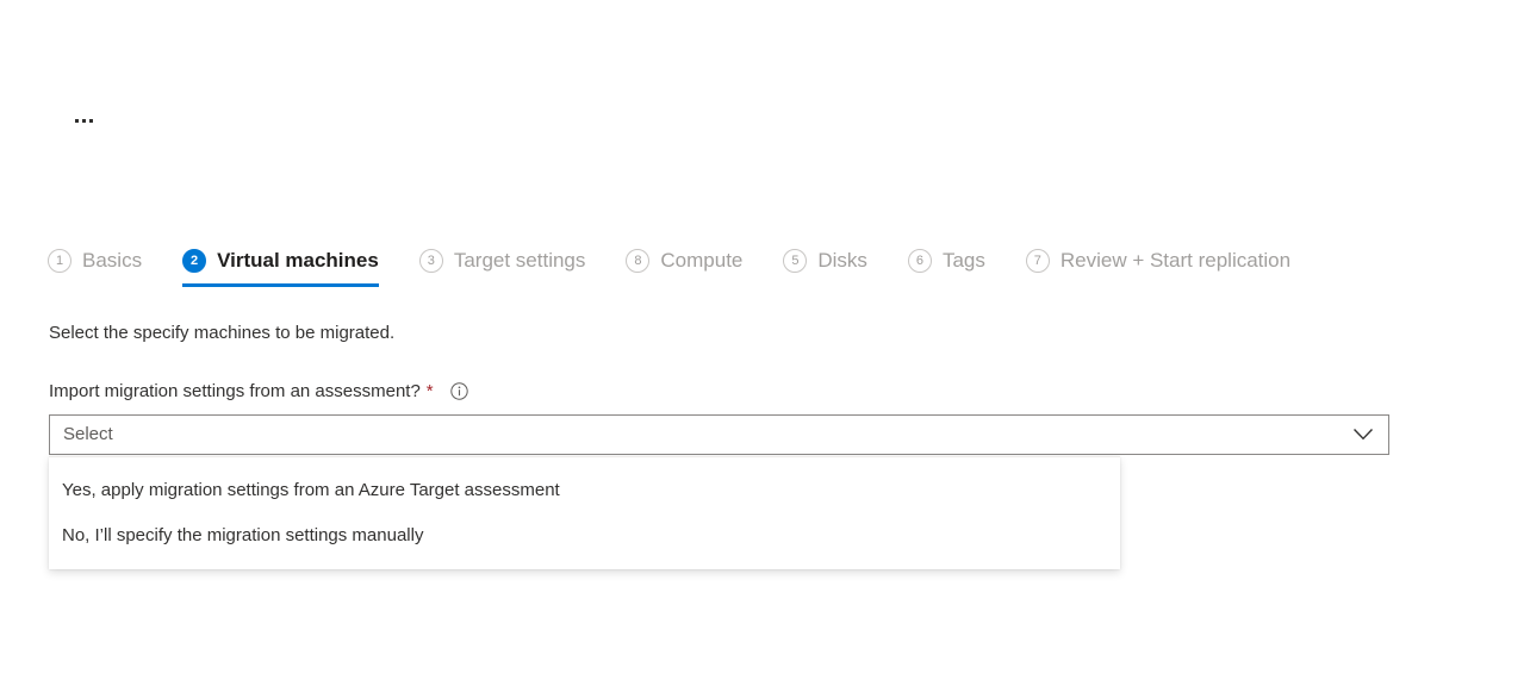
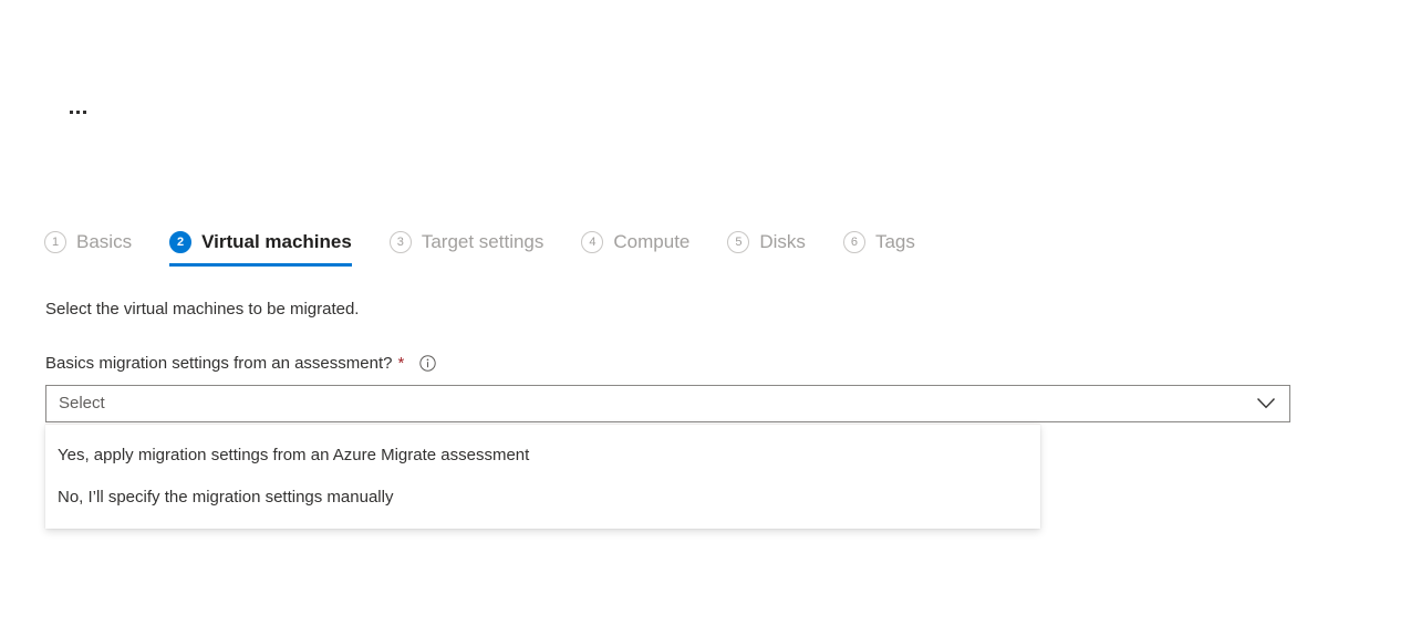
  1
  Basics
  2
  Virtual machines
  3
  Target settings
- 8
+ 4
  Compute
  5
  Disks
  6
  Tags
- 7
- Review + Start replication
- Select the specify machines to be migrated.
+ Select the virtual machines to be migrated.
- Import migration settings from an assessment?
+ Basics migration settings from an assessment?
  *
  Select
- Yes, apply migration settings from an Azure Target assessment
+ Yes, apply migration settings from an Azure Migrate assessment
  No, I’ll specify the migration settings manually
